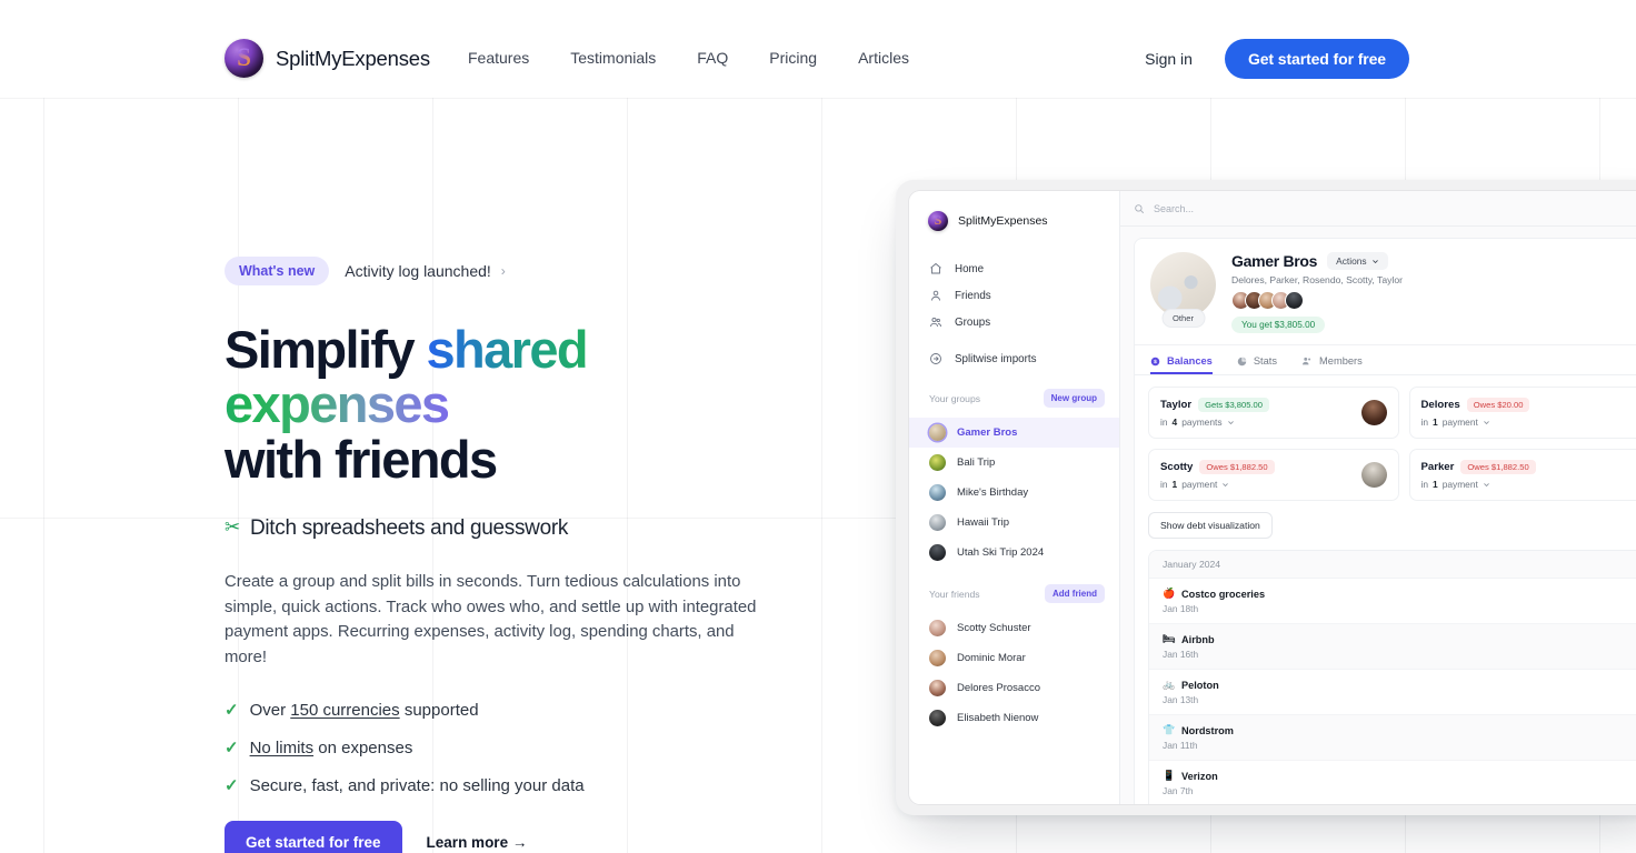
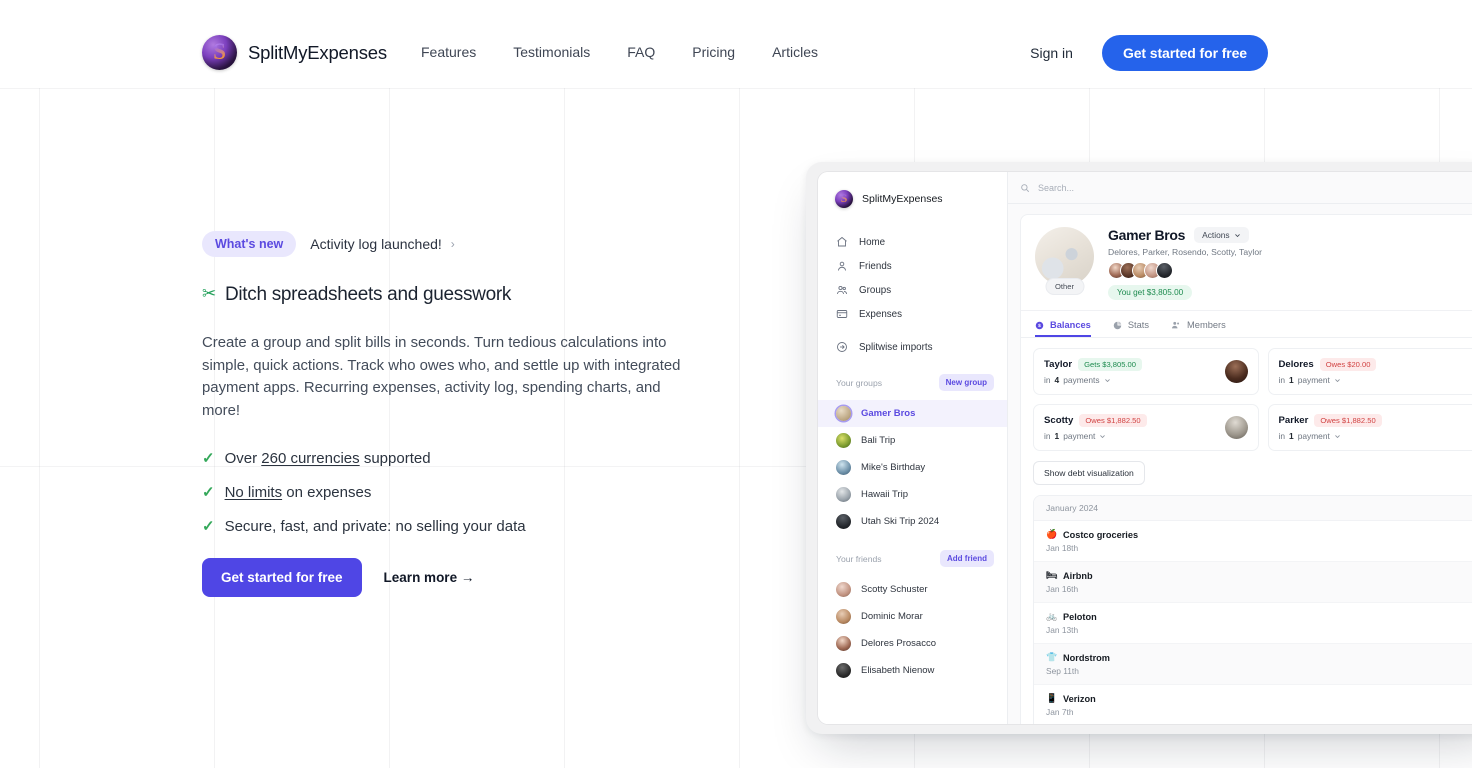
  S
  SplitMyExpenses
  Features
  Testimonials
  FAQ
  Pricing
  Articles
  Sign in
  Get started for free
  What's new
  Activity log launched!
  ›
- Simplify shared expenses
- with friends
  ✂
  Ditch spreadsheets and guesswork
  Create a group and split bills in seconds. Turn tedious calculations into simple, quick actions. Track who owes who, and settle up with integrated payment apps. Recurring expenses, activity log, spending charts, and more!
  ✓
- Over 150 currencies supported
+ Over 260 currencies supported
  ✓
  No limits on expenses
  ✓
  Secure, fast, and private: no selling your data
  Get started for free
  Learn more →
  S
  SplitMyExpenses
  Home
  Friends
  Groups
+ Expenses
  Splitwise imports
  Your groups
  New group
  Gamer Bros
  Bali Trip
  Mike's Birthday
  Hawaii Trip
  Utah Ski Trip 2024
  Your friends
  Add friend
  Scotty Schuster
  Dominic Morar
  Delores Prosacco
  Elisabeth Nienow
  Search...
  Other
  Gamer Bros
  Actions
  Delores, Parker, Rosendo, Scotty, Taylor
  You get $3,805.00
  Balances
  Stats
  Members
  Taylor
  Gets $3,805.00
  in
  4
  payments
  Delores
  Owes $20.00
  in
  1
  payment
  Scotty
  Owes $1,882.50
  in
  1
  payment
  Parker
  Owes $1,882.50
  in
  1
  payment
  Show debt visualization
  January 2024
  🍎
  Costco groceries
  Jan 18th
  🛏
  Airbnb
  Jan 16th
  🚲
  Peloton
  Jan 13th
  👕
  Nordstrom
- Jan 11th
+ Sep 11th
  📱
  Verizon
  Jan 7th
